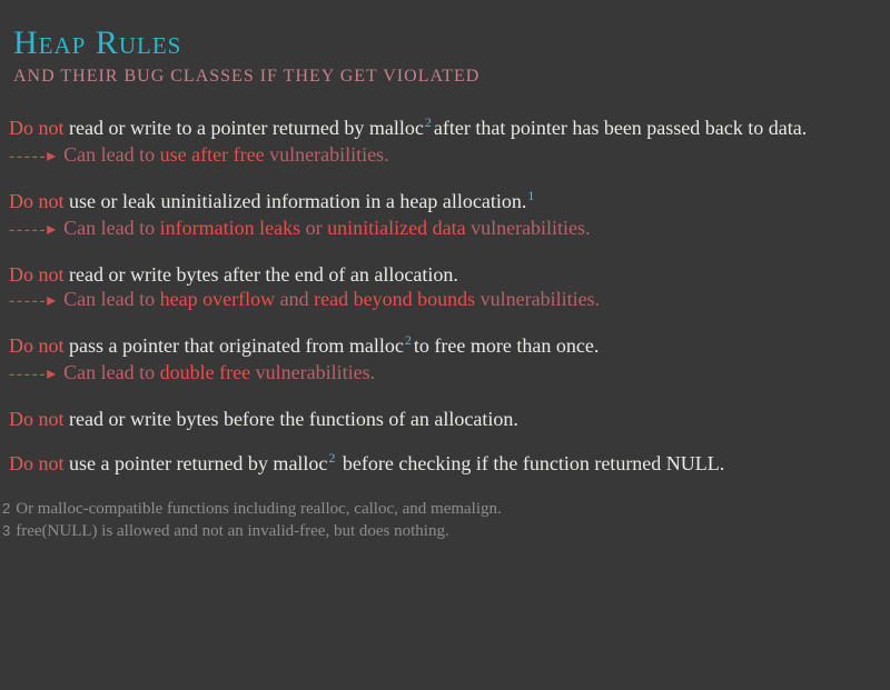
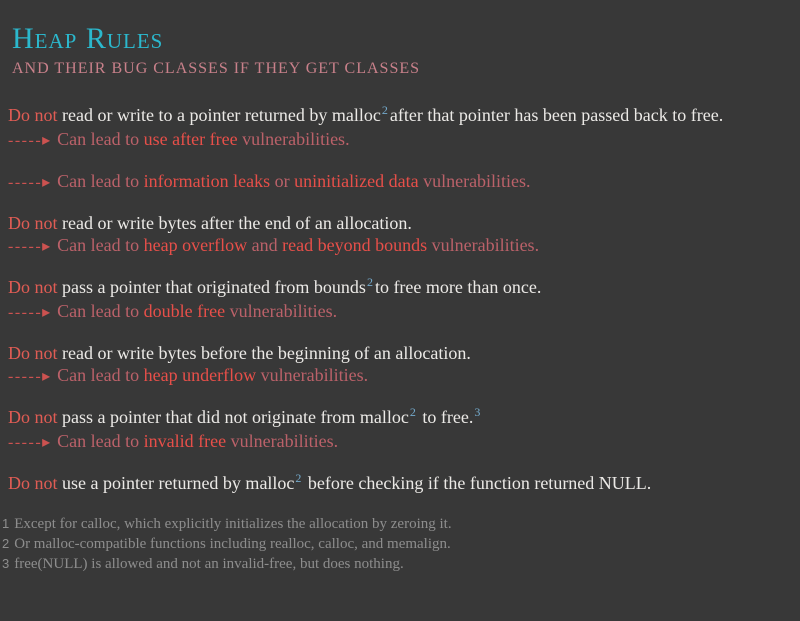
  Heap Rules
- AND THEIR BUG CLASSES IF THEY GET VIOLATED
+ AND THEIR BUG CLASSES IF THEY GET CLASSES
- Do not read or write to a pointer returned by malloc2 after that pointer has been passed back to data.
+ Do not read or write to a pointer returned by malloc2 after that pointer has been passed back to free.
  -----▸ Can lead to use after free vulnerabilities.
- Do not use or leak uninitialized information in a heap allocation.1
  -----▸ Can lead to information leaks or uninitialized data vulnerabilities.
  Do not read or write bytes after the end of an allocation.
  -----▸ Can lead to heap overflow and read beyond bounds vulnerabilities.
- Do not pass a pointer that originated from malloc2 to free more than once.
+ Do not pass a pointer that originated from bounds2 to free more than once.
  -----▸ Can lead to double free vulnerabilities.
- Do not read or write bytes before the functions of an allocation.
+ Do not read or write bytes before the beginning of an allocation.
+ -----▸ Can lead to heap underflow vulnerabilities.
+ Do not pass a pointer that did not originate from malloc2 to free.3
+ -----▸ Can lead to invalid free vulnerabilities.
  Do not use a pointer returned by malloc2 before checking if the function returned NULL.
+ 1 Except for calloc, which explicitly initializes the allocation by zeroing it.
  2 Or malloc-compatible functions including realloc, calloc, and memalign.
  3 free(NULL) is allowed and not an invalid-free, but does nothing.
